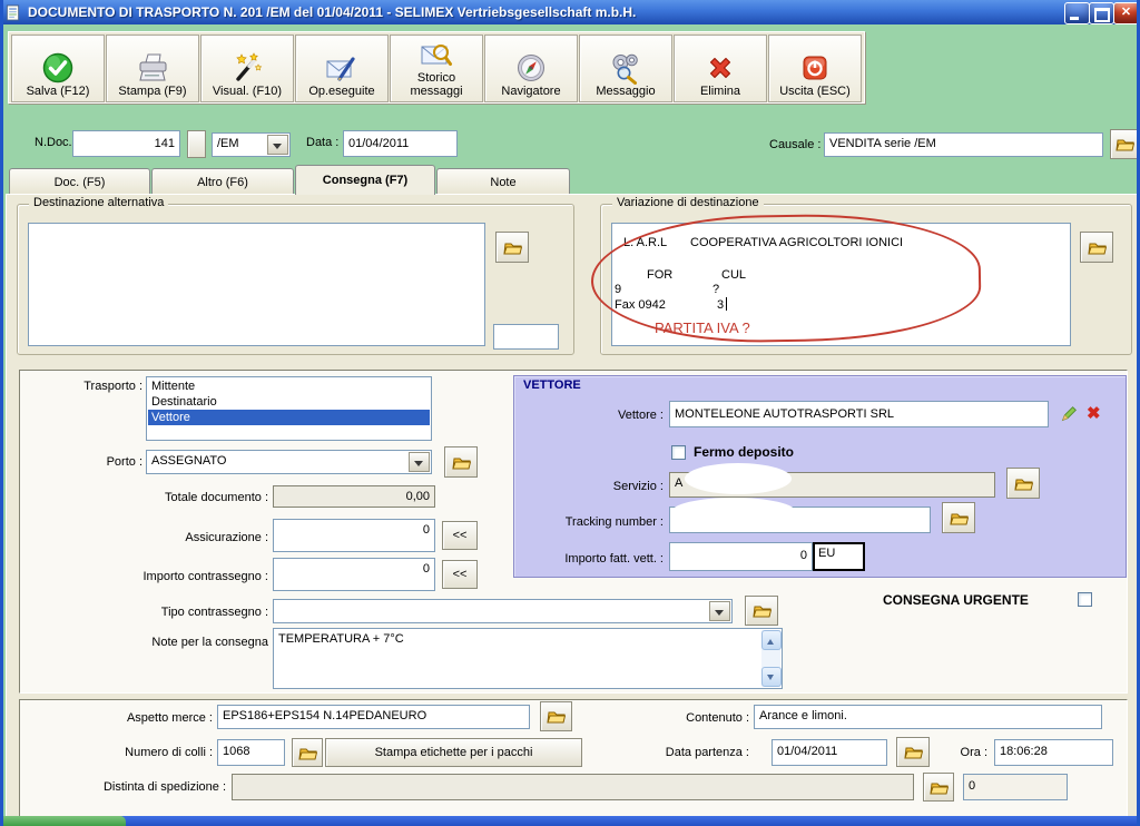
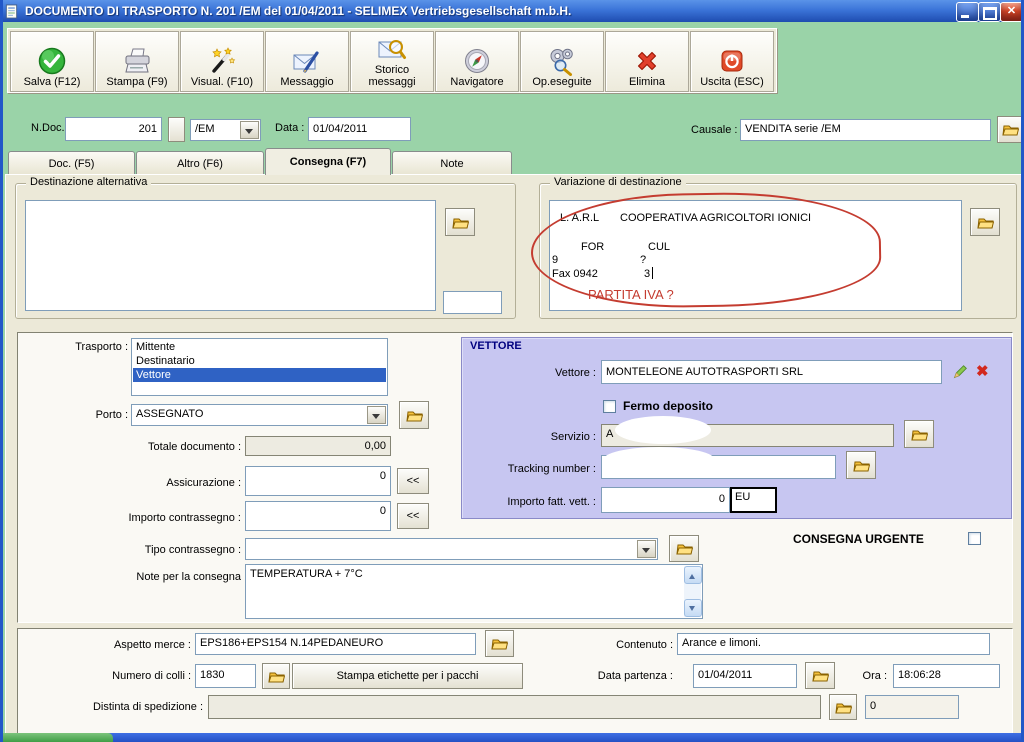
  DOCUMENTO DI TRASPORTO N. 201 /EM del 01/04/2011 - SELIMEX Vertriebsgesellschaft m.b.H.
  ✕
  Salva (F12)
  Stampa (F9)
  Visual. (F10)
- Op.eseguite
+ Messaggio
  Storico messaggi
  Navigatore
- Messaggio
+ Op.eseguite
  Elimina
  Uscita (ESC)
  N.Doc.
- 141
+ 201
  /EM
  Data :
  01/04/2011
  Causale :
  VENDITA serie /EM
  Doc. (F5)
  Altro (F6)
  Consegna (F7)
  Note
  Destinazione alternativa
  Variazione di destinazione
  L. A.R.L
  COOPERATIVA AGRICOLTORI IONICI
  FOR
  CUL
  9
  ?
  Fax 0942
  3
  PARTITA IVA ?
  Trasporto :
  Mittente
  Destinatario
  Vettore
  Porto :
  ASSEGNATO
  Totale documento :
  0,00
  Assicurazione :
  0
  <<
  Importo contrassegno :
  0
  <<
  Tipo contrassegno :
  Note per la consegna
  TEMPERATURA + 7°C
  VETTORE
  Vettore :
  MONTELEONE AUTOTRASPORTI SRL
  ✖
  Fermo deposito
  Servizio :
  A
  Tracking number :
  Importo fatt. vett. :
  0
  EU
  CONSEGNA URGENTE
  Aspetto merce :
  EPS186+EPS154 N.14PEDANEURO
  Contenuto :
  Arance e limoni.
  Numero di colli :
- 1068
+ 1830
  Stampa etichette per i pacchi
  Data partenza :
  01/04/2011
  Ora :
  18:06:28
  Distinta di spedizione :
  0
